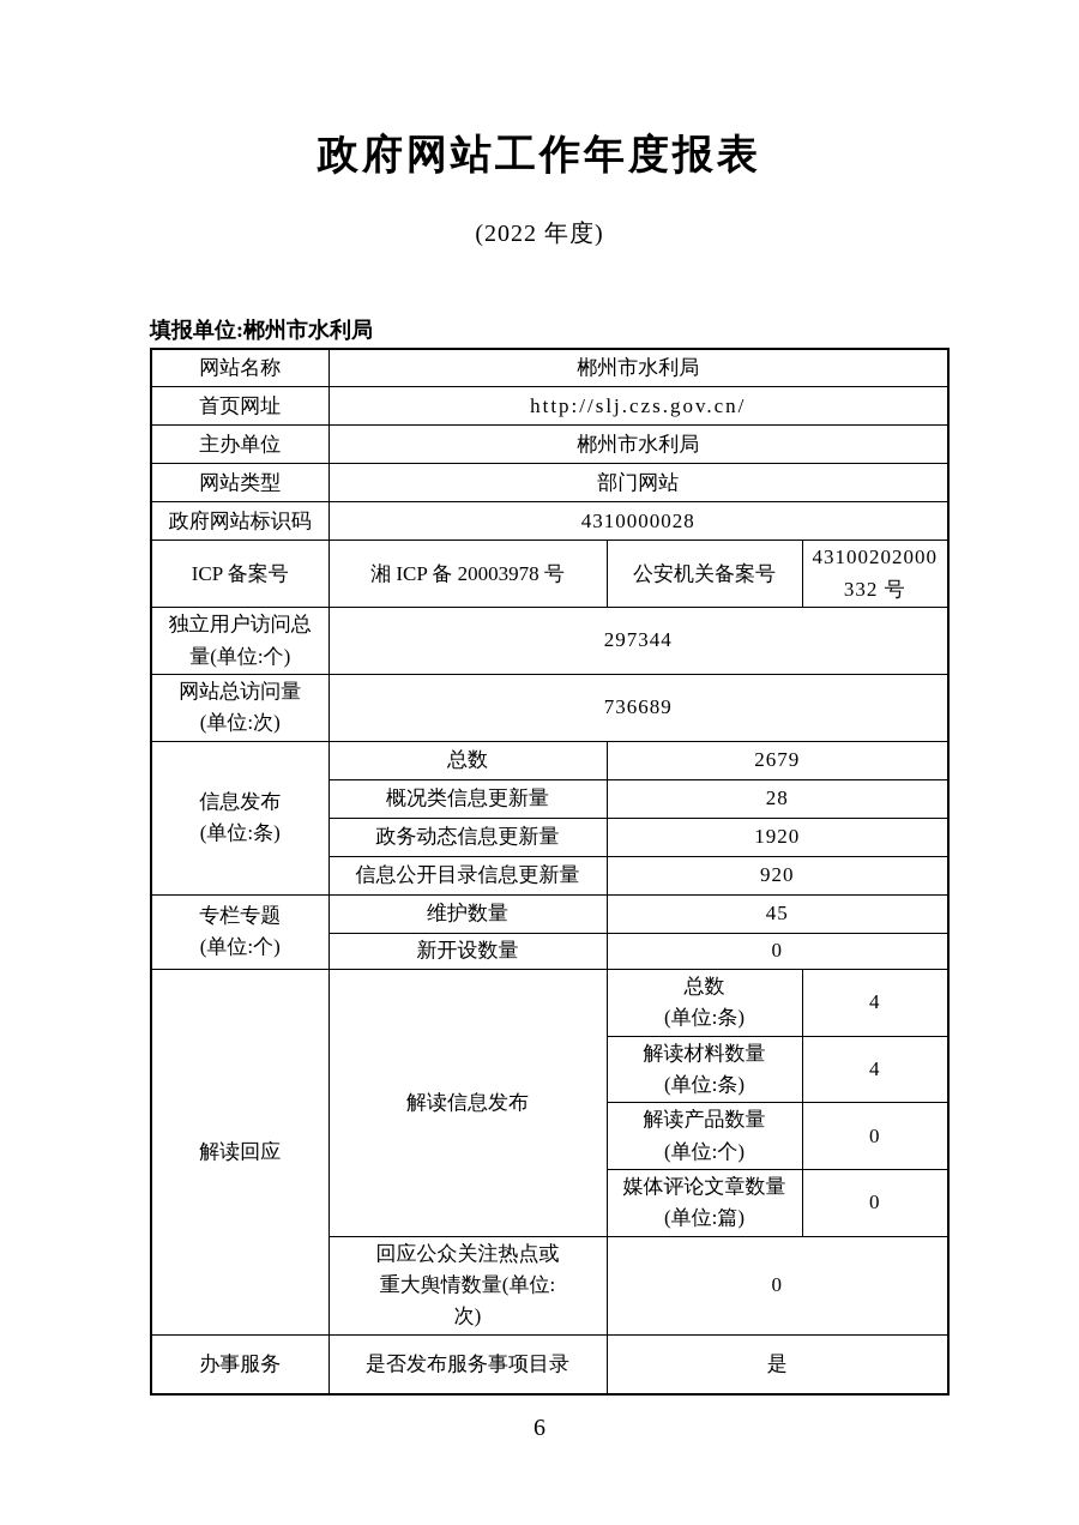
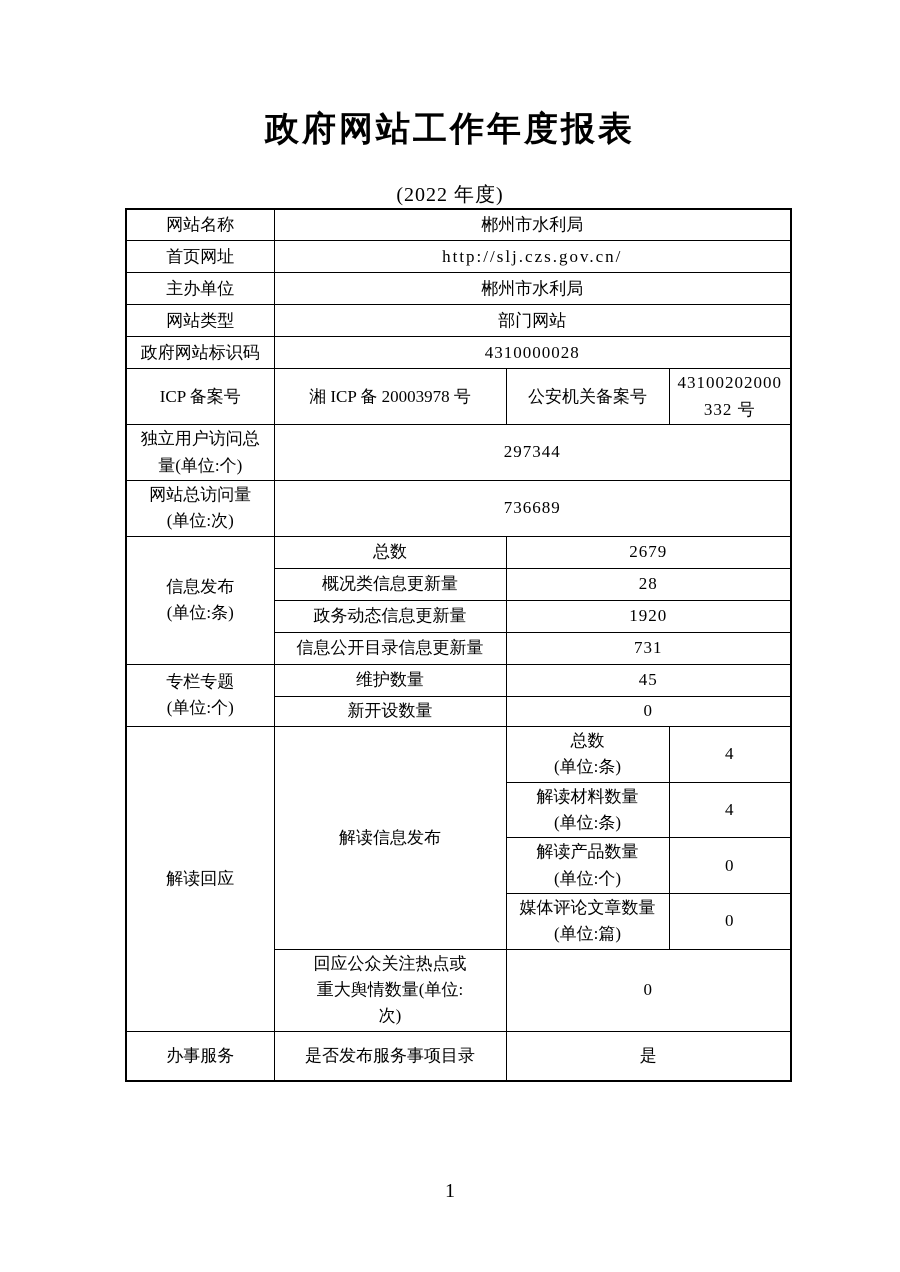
  政府网站工作年度报表
  (2022 年度)
- 填报单位:郴州市水利局
  网站名称	郴州市水利局
  首页网址	http://slj.czs.gov.cn/
  主办单位	郴州市水利局
  网站类型	部门网站
  政府网站标识码	4310000028
  ICP 备案号	湘 ICP 备 20003978 号	公安机关备案号	43100202000 332 号
  独立用户访问总 量(单位:个)	297344
  网站总访问量 (单位:次)	736689
  信息发布 (单位:条)	总数	2679
  概况类信息更新量	28
  政务动态信息更新量	1920
- 信息公开目录信息更新量	920
+ 信息公开目录信息更新量	731
  专栏专题 (单位:个)	维护数量	45
  新开设数量	0
  解读回应	解读信息发布	总数 (单位:条)	4
  解读材料数量 (单位:条)	4
  解读产品数量 (单位:个)	0
  媒体评论文章数量 (单位:篇)	0
  回应公众关注热点或 重大舆情数量(单位: 次)	0
  办事服务	是否发布服务事项目录	是
- 6
+ 1
